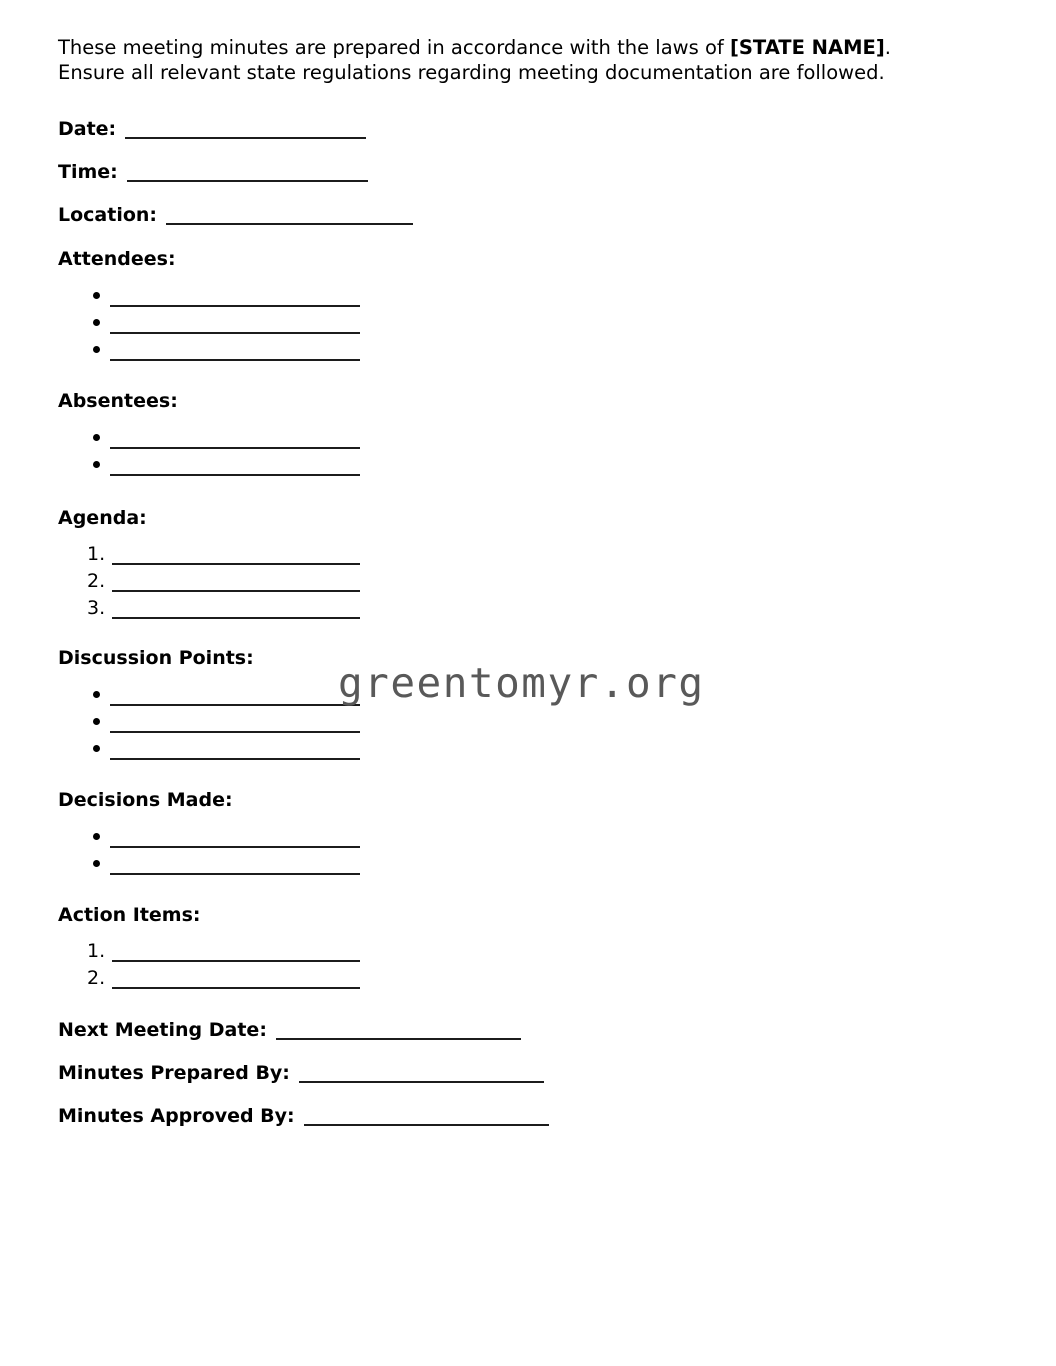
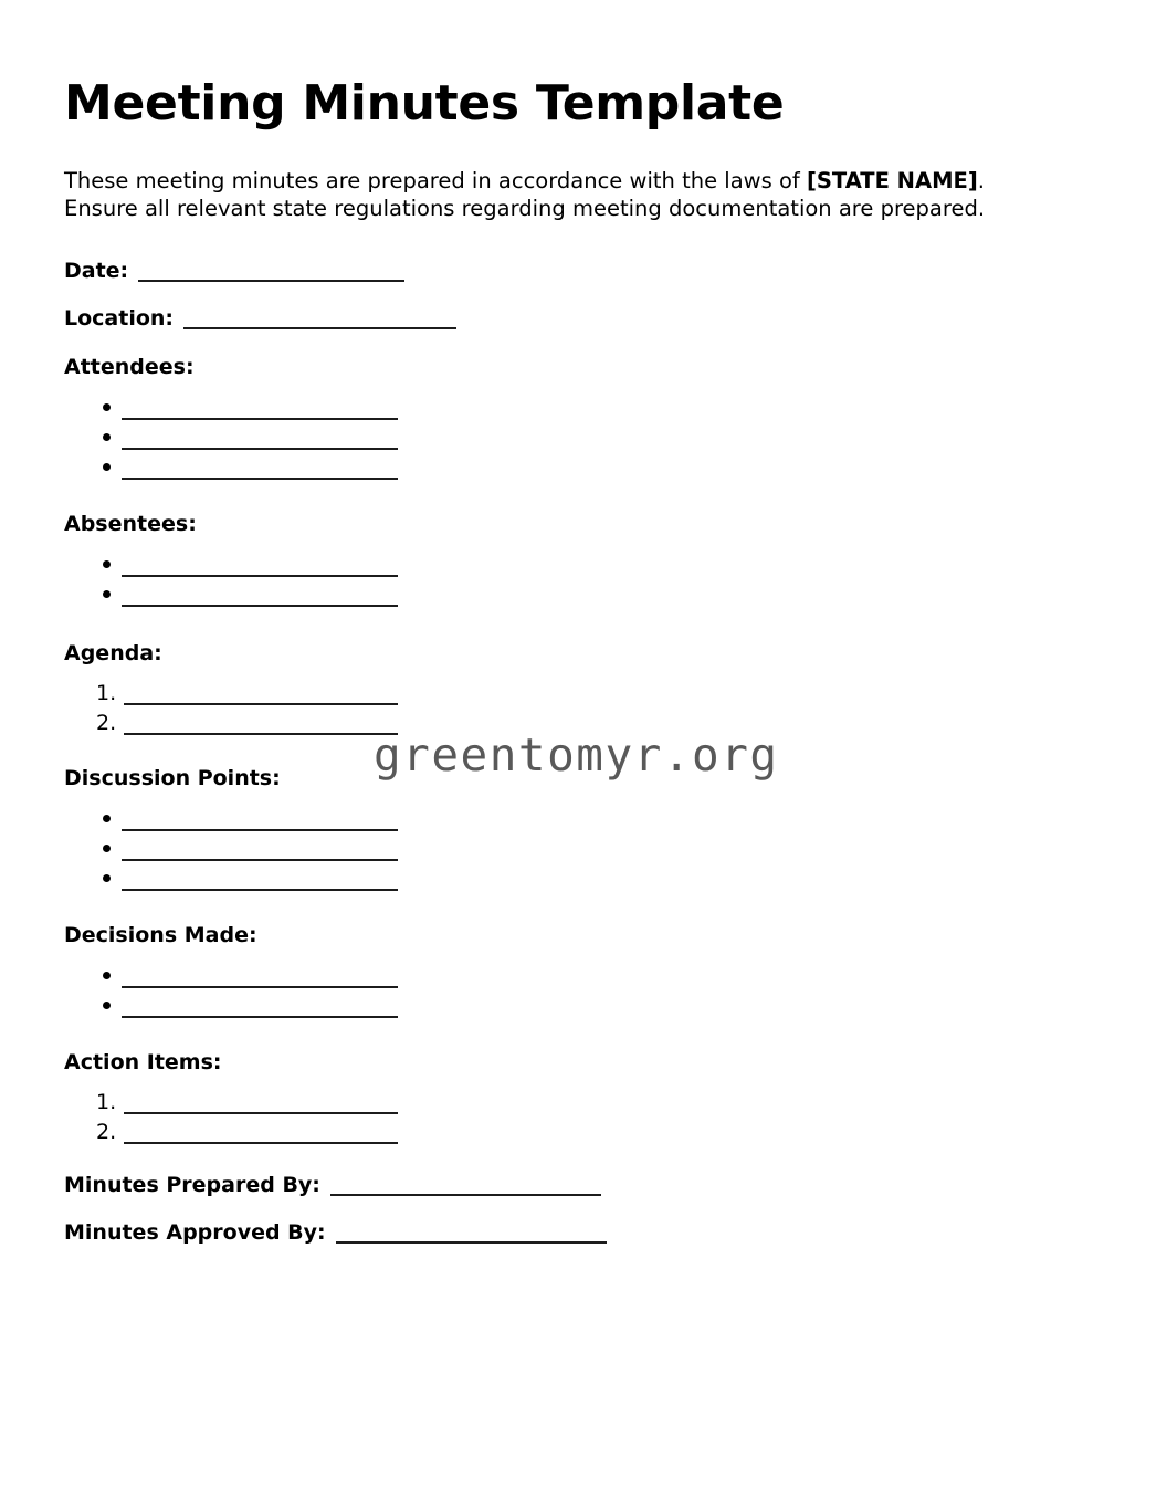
+ Meeting Minutes Template
- These meeting minutes are prepared in accordance with the laws of [STATE NAME]. Ensure all relevant state regulations regarding meeting documentation are followed.
+ These meeting minutes are prepared in accordance with the laws of [STATE NAME]. Ensure all relevant state regulations regarding meeting documentation are prepared.
  Date:
- Time:
  Location:
  Attendees:
  Absentees:
  Agenda:
  1.
  2.
- 3.
  Discussion Points:
  Decisions Made:
  Action Items:
  1.
  2.
- Next Meeting Date:
  Minutes Prepared By:
  Minutes Approved By:
  greentomyr.org
